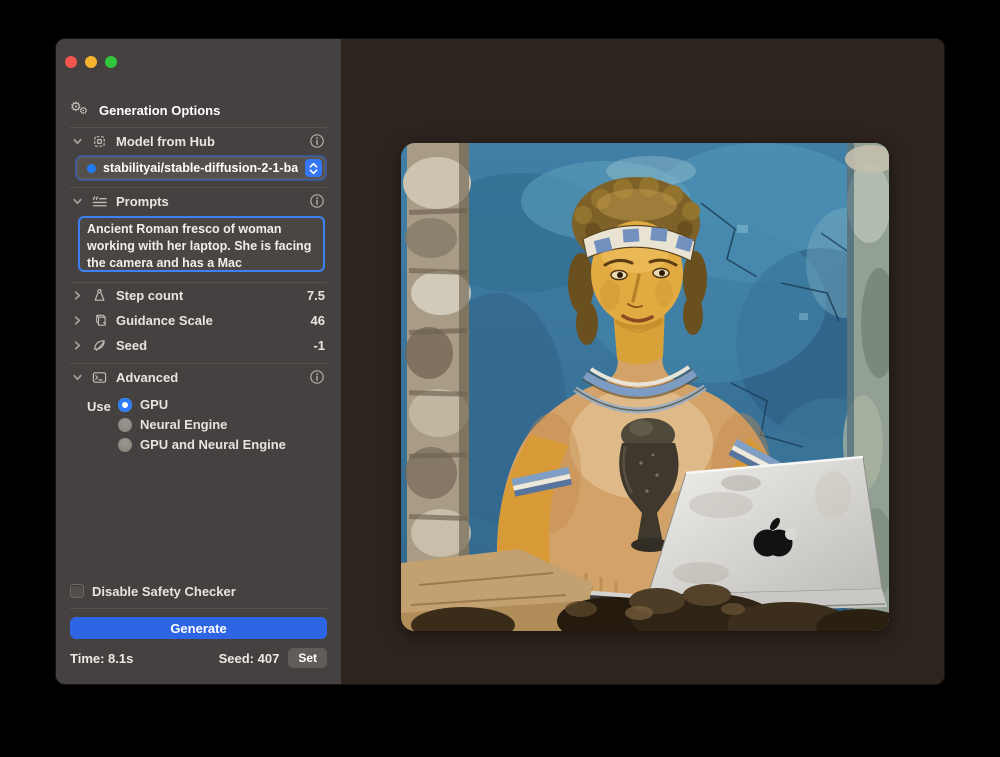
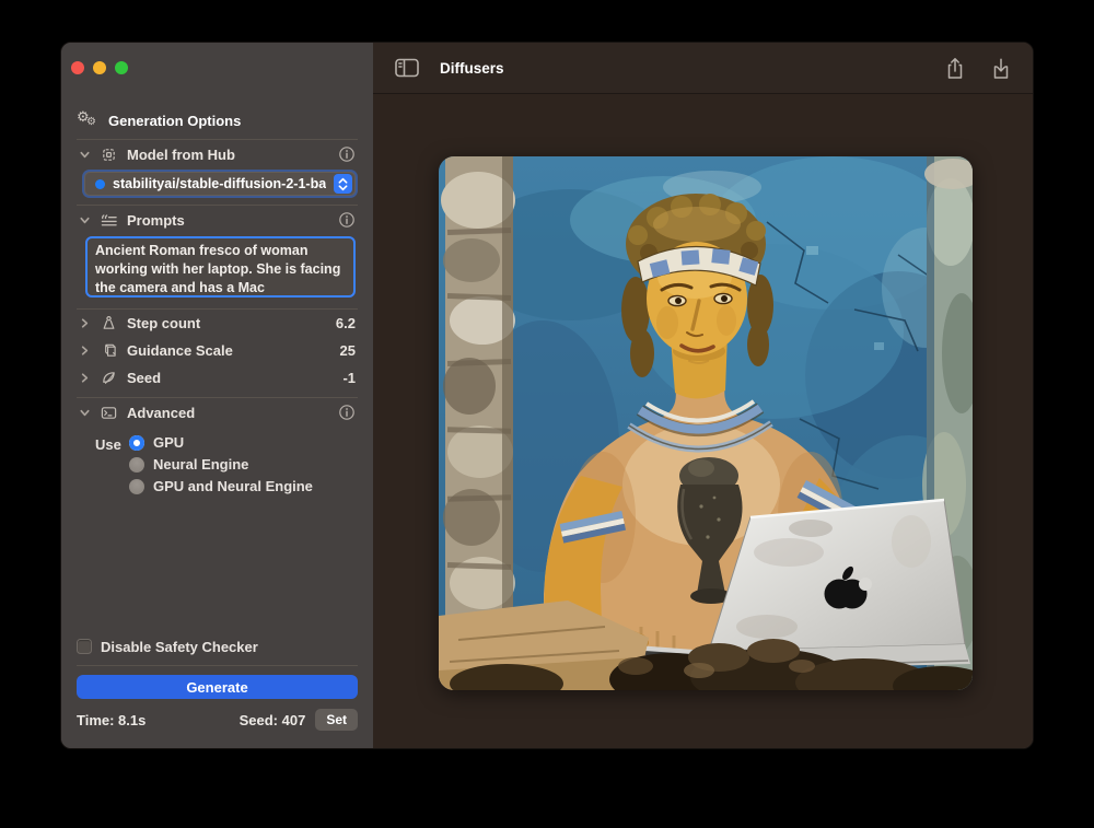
  ⚙
  ⚙
  Generation Options
  Model from Hub
  stabilityai/stable-diffusion-2-1-ba
  Prompts
  Step count
- 7.5
+ 6.2
  Guidance Scale
- 46
+ 25
  Seed
  -1
  Advanced
  Use
  GPU
  Neural Engine
  GPU and Neural Engine
  Disable Safety Checker
  Generate
  Time: 8.1s
  Seed: 407
  Set
+ Diffusers
